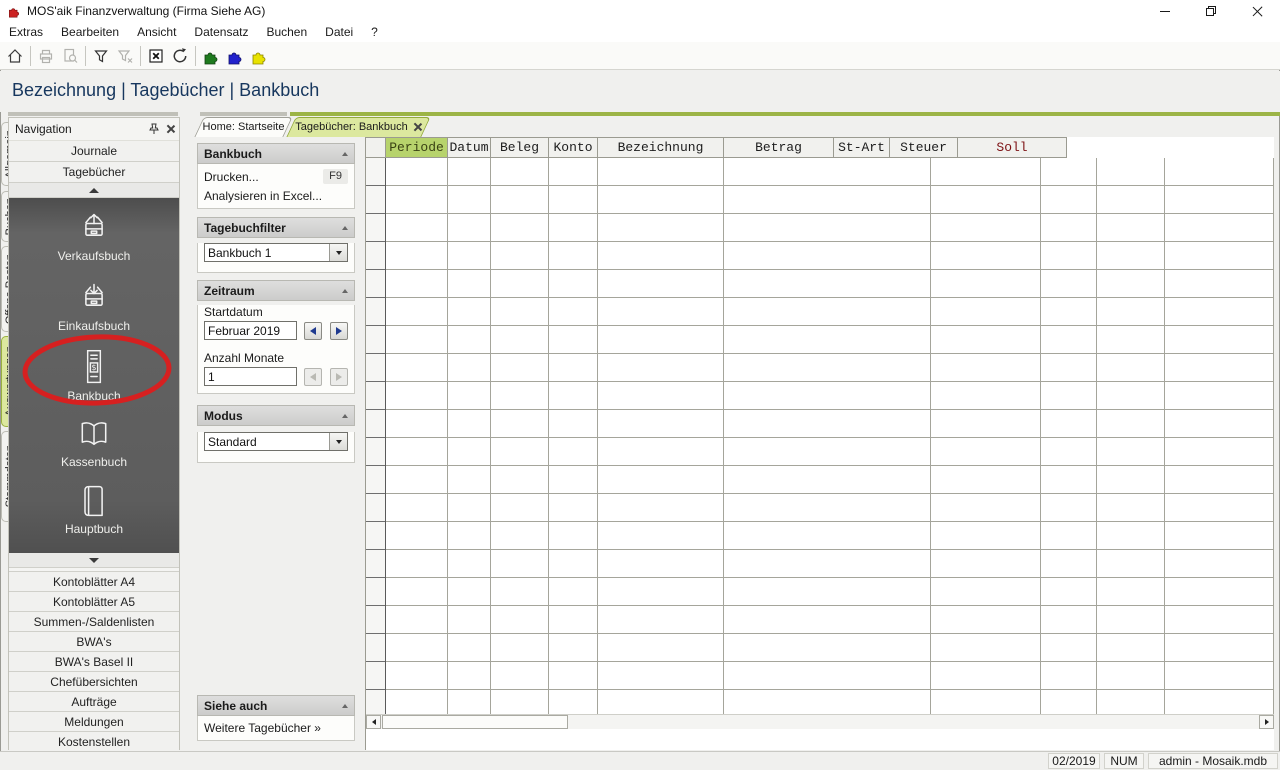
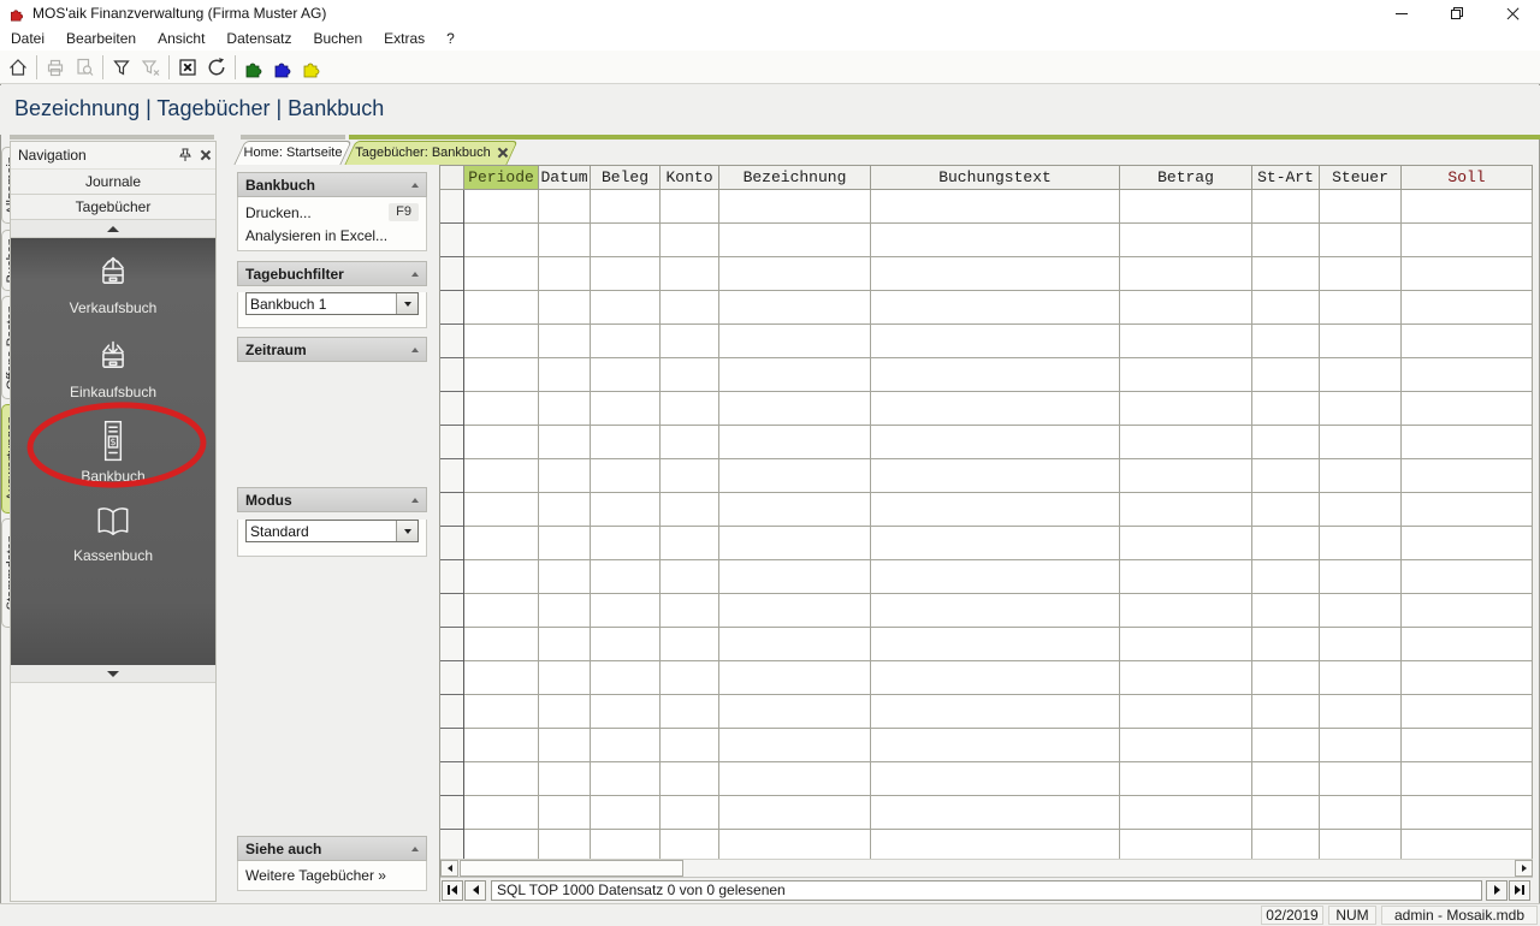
- MOS'aik Finanzverwaltung (Firma Siehe AG)
+ MOS'aik Finanzverwaltung (Firma Muster AG)
- Extras
+ Datei
  Bearbeiten
  Ansicht
  Datensatz
  Buchen
- Datei
+ Extras
  ?
  Bezeichnung | Tagebücher | Bankbuch
  Navigation
  Journale
  Tagebücher
  Verkaufsbuch
  Einkaufsbuch
  $
  Bankbuch
  Kassenbuch
- Hauptbuch
- Kontoblätter A4
- Kontoblätter A5
- Summen-/Saldenlisten
- BWA's
- BWA's Basel II
- Chefübersichten
- Aufträge
- Meldungen
- Kostenstellen
  Home: Startseite
  Tagebücher: Bankbuch
  Bankbuch
  Drucken...
  F9
  Analysieren in Excel...
  Tagebuchfilter
  Bankbuch 1
  Zeitraum
- Startdatum
- Februar 2019
- Anzahl Monate
- 1
  Modus
  Standard
  Siehe auch
  Weitere Tagebücher »
  Periode
  Datum
  Beleg
  Konto
  Bezeichnung
+ Buchungstext
  Betrag
  St-Art
  Steuer
  Soll
+ SQL TOP 1000 Datensatz 0 von 0 gelesenen
  02/2019
  NUM
  admin - Mosaik.mdb
